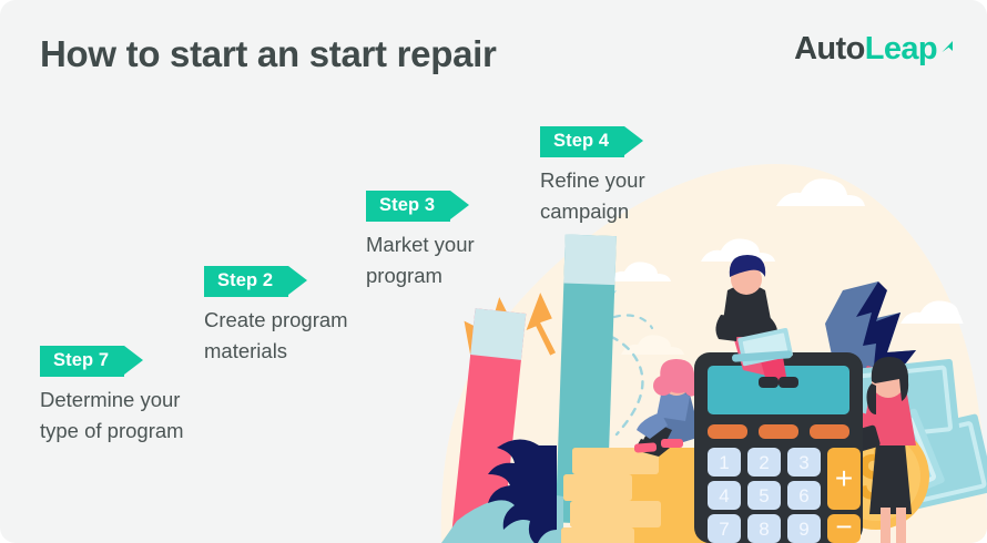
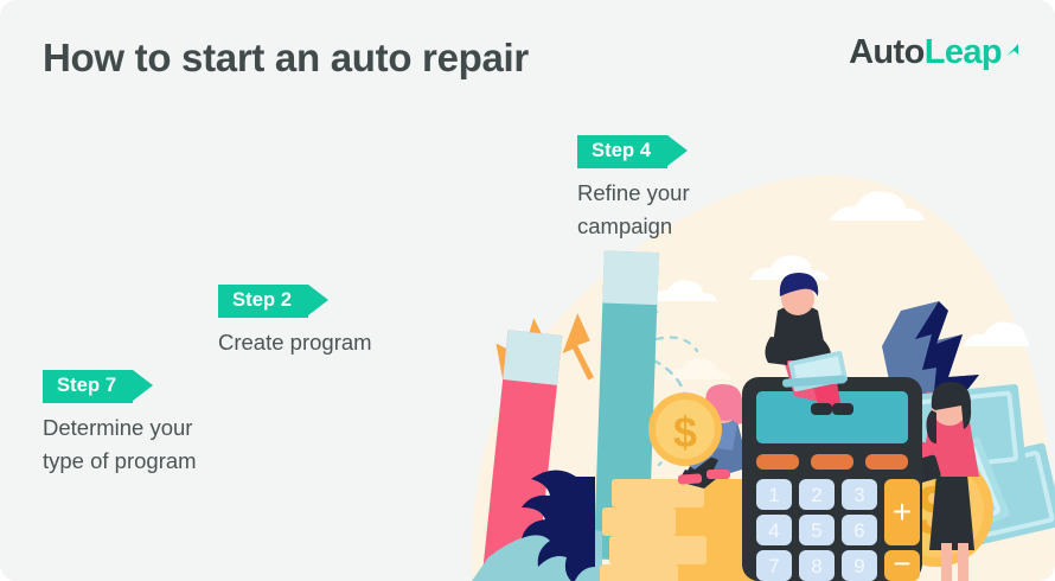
+ $
  1
  2
  3
  4
  5
  6
  7
  8
  9
  +
  −
- How to start an start repair
+ How to start an auto repair
  Auto
  Leap
  Step 7
  Determine your
  type of program
  Step 2
  Create program
- materials
- Step 3
- Market your
- program
  Step 4
  Refine your
  campaign
